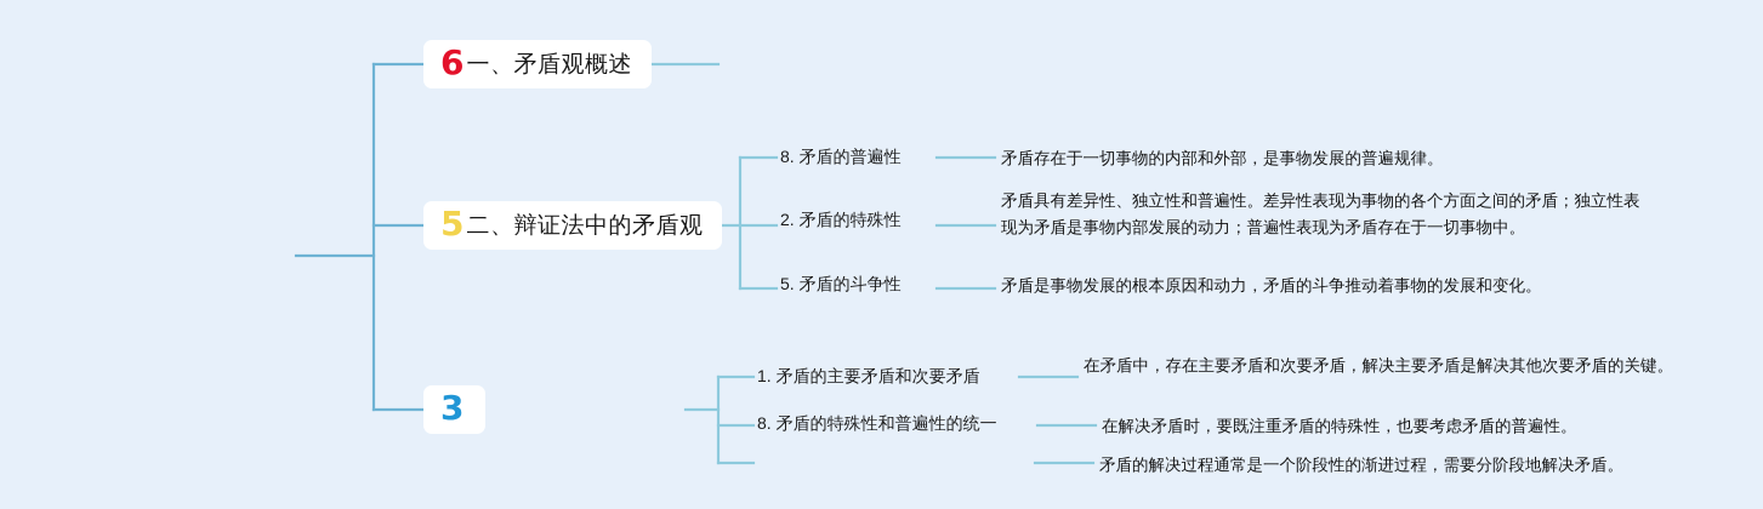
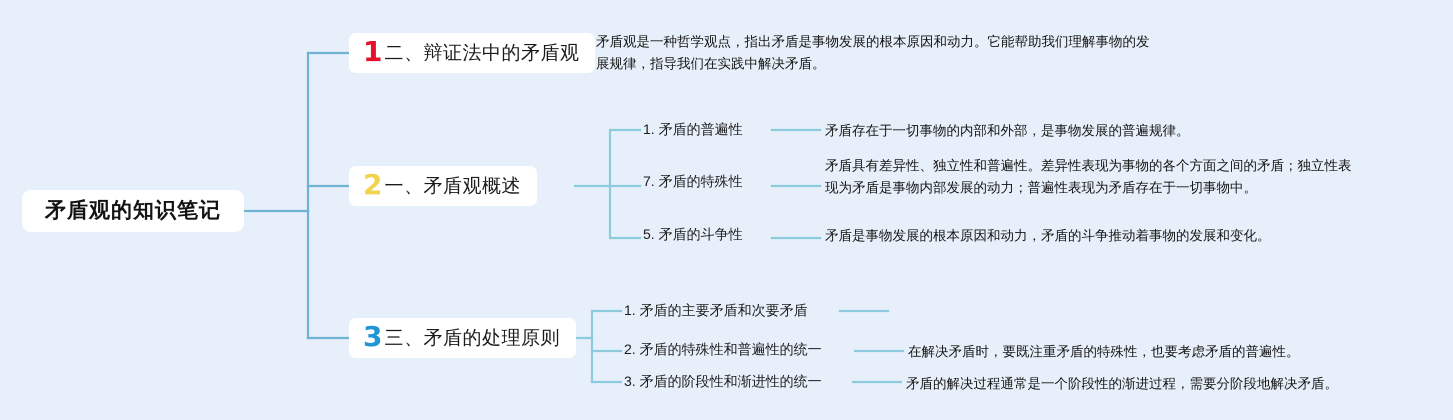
+ 矛盾观的知识笔记
- 6
+ 1
- 一、矛盾观概述
+ 二、辩证法中的矛盾观
+ 矛盾观是一种哲学观点，指出矛盾是事物发展的根本原因和动力。它能帮助我们理解事物的发展规律，指导我们在实践中解决矛盾。
- 5
+ 2
- 二、辩证法中的矛盾观
+ 一、矛盾观概述
- 8. 矛盾的普遍性
+ 1. 矛盾的普遍性
  矛盾存在于一切事物的内部和外部，是事物发展的普遍规律。
- 2. 矛盾的特殊性
+ 7. 矛盾的特殊性
  矛盾具有差异性、独立性和普遍性。差异性表现为事物的各个方面之间的矛盾；独立性表现为矛盾是事物内部发展的动力；普遍性表现为矛盾存在于一切事物中。
  5. 矛盾的斗争性
  矛盾是事物发展的根本原因和动力，矛盾的斗争推动着事物的发展和变化。
  3
+ 三、矛盾的处理原则
  1. 矛盾的主要矛盾和次要矛盾
- 在矛盾中，存在主要矛盾和次要矛盾，解决主要矛盾是解决其他次要矛盾的关键。
- 8. 矛盾的特殊性和普遍性的统一
+ 2. 矛盾的特殊性和普遍性的统一
  在解决矛盾时，要既注重矛盾的特殊性，也要考虑矛盾的普遍性。
+ 3. 矛盾的阶段性和渐进性的统一
  矛盾的解决过程通常是一个阶段性的渐进过程，需要分阶段地解决矛盾。
